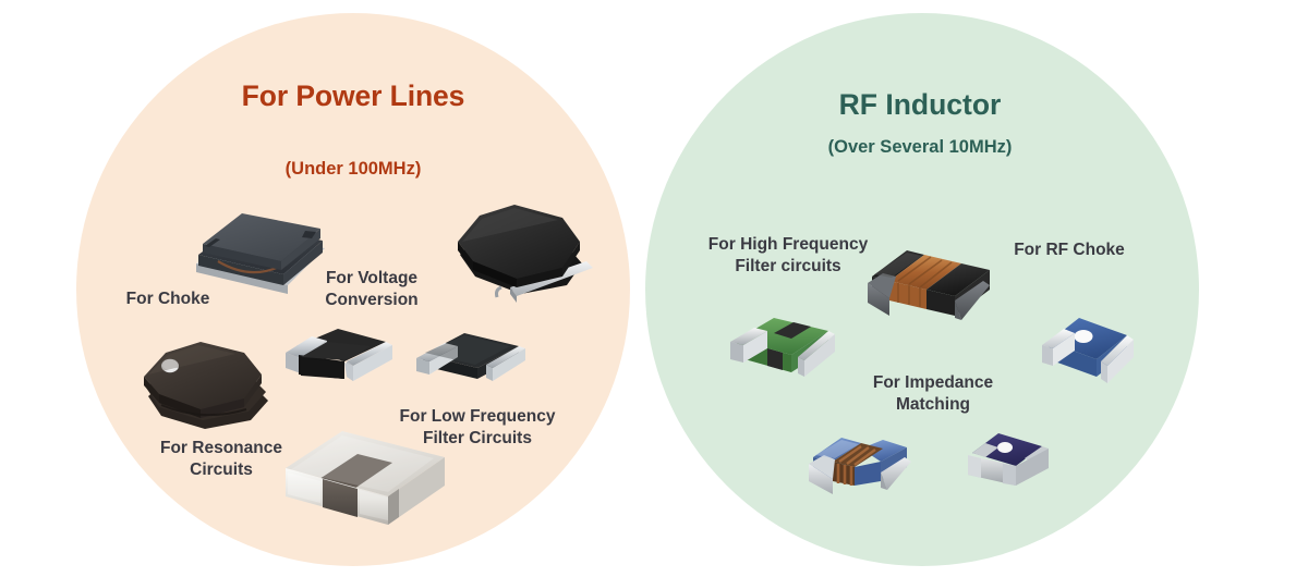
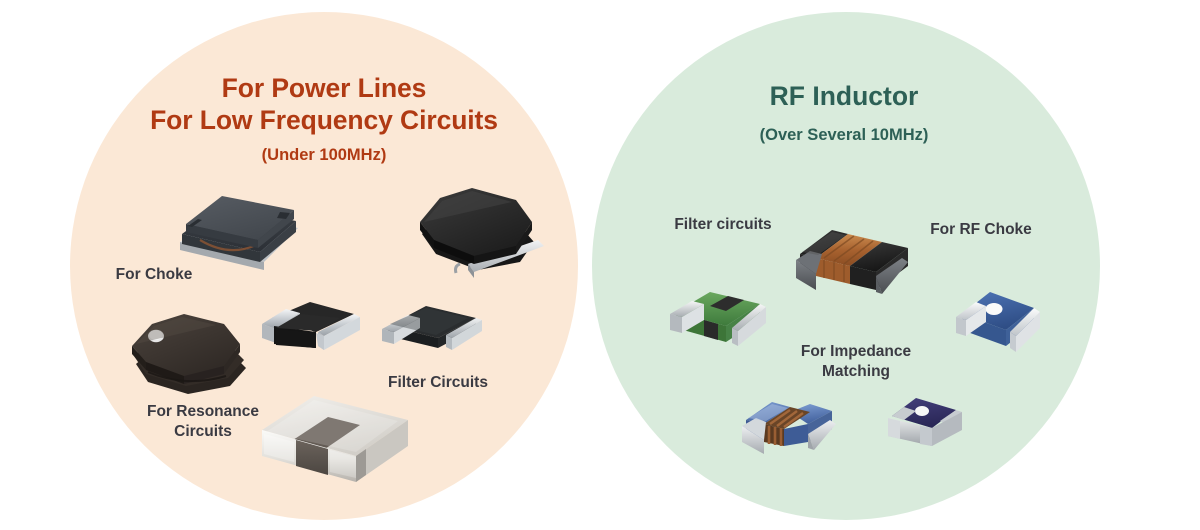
  For Power Lines
+ For Low Frequency Circuits
  (Under 100MHz)
  For Choke
- For Voltage
- Conversion
  For Resonance
  Circuits
- For Low Frequency
  Filter Circuits
  RF Inductor
  (Over Several 10MHz)
- For High Frequency
  Filter circuits
  For RF Choke
  For Impedance
  Matching
